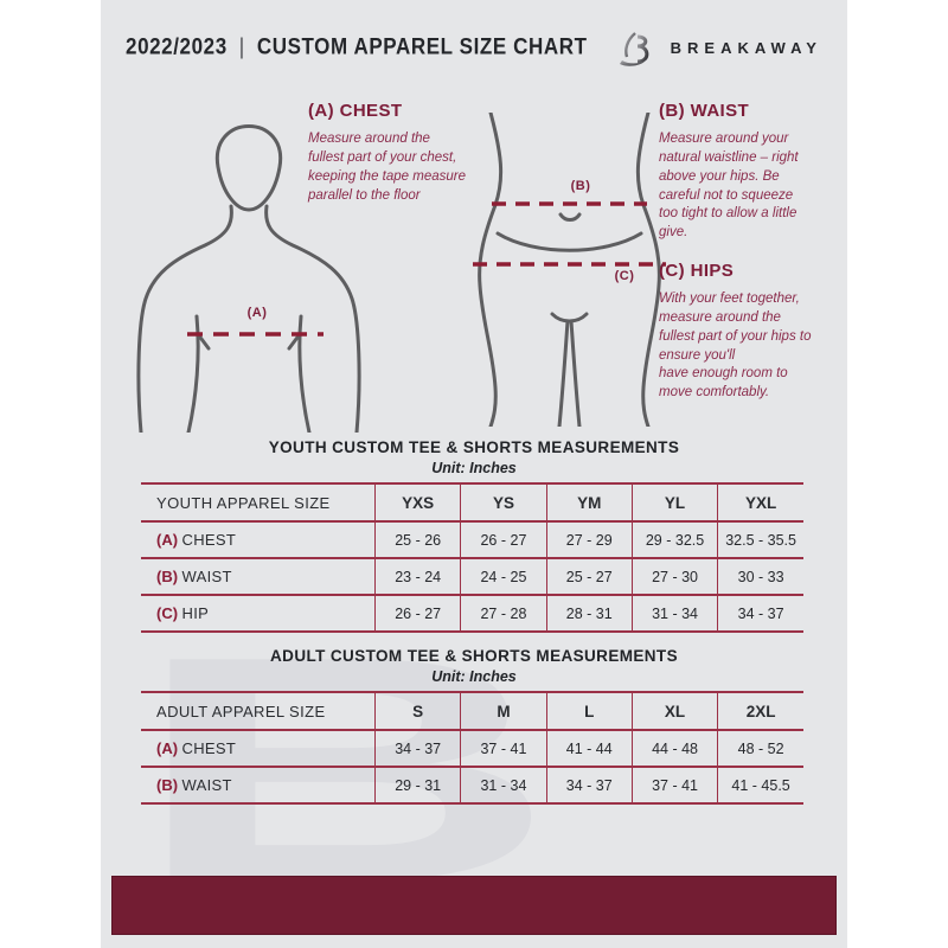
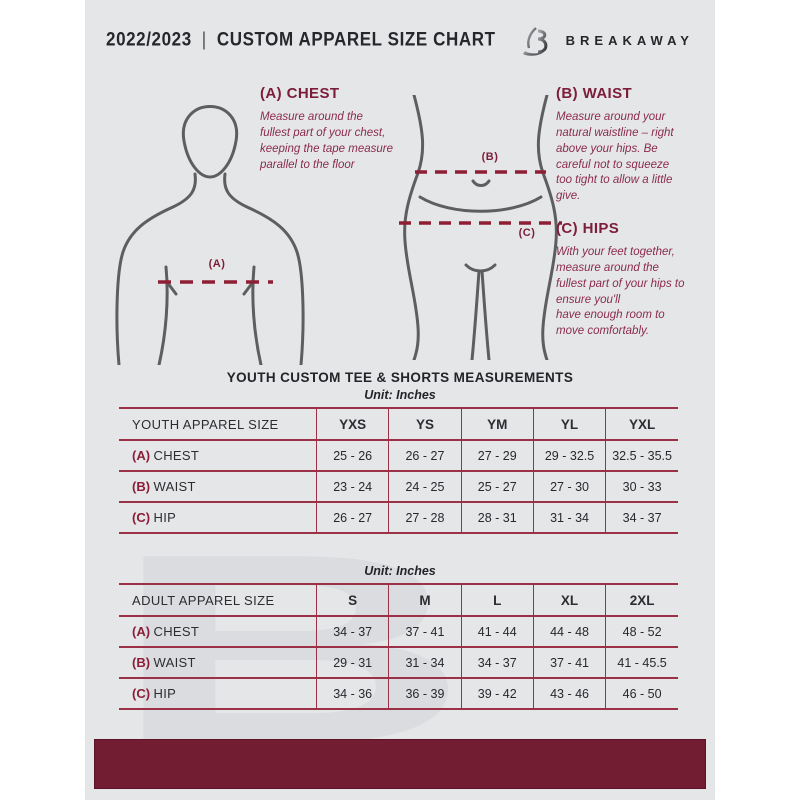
  B
  2022/2023 | CUSTOM APPAREL SIZE CHART
  BREAKAWAY
  (A)
  (B)
  (C)
  (A) CHEST
  Measure around the fullest part of your chest, keeping the tape measure parallel to the floor
  (B) WAIST
  Measure around your natural waistline – right above your hips. Be careful not to squeeze too tight to allow a little give.
  (C) HIPS
  With your feet together, measure around the fullest part of your hips to ensure you'll
  have enough room to move comfortably.
  YOUTH CUSTOM TEE & SHORTS MEASUREMENTS
  Unit: Inches
  YOUTH APPAREL SIZE	YXS	YS	YM	YL	YXL
  (A) CHEST	25 - 26	26 - 27	27 - 29	29 - 32.5	32.5 - 35.5
  (B) WAIST	23 - 24	24 - 25	25 - 27	27 - 30	30 - 33
  (C) HIP	26 - 27	27 - 28	28 - 31	31 - 34	34 - 37
- ADULT CUSTOM TEE & SHORTS MEASUREMENTS
  Unit: Inches
  ADULT APPAREL SIZE	S	M	L	XL	2XL
  (A) CHEST	34 - 37	37 - 41	41 - 44	44 - 48	48 - 52
  (B) WAIST	29 - 31	31 - 34	34 - 37	37 - 41	41 - 45.5
+ (C) HIP	34 - 36	36 - 39	39 - 42	43 - 46	46 - 50
